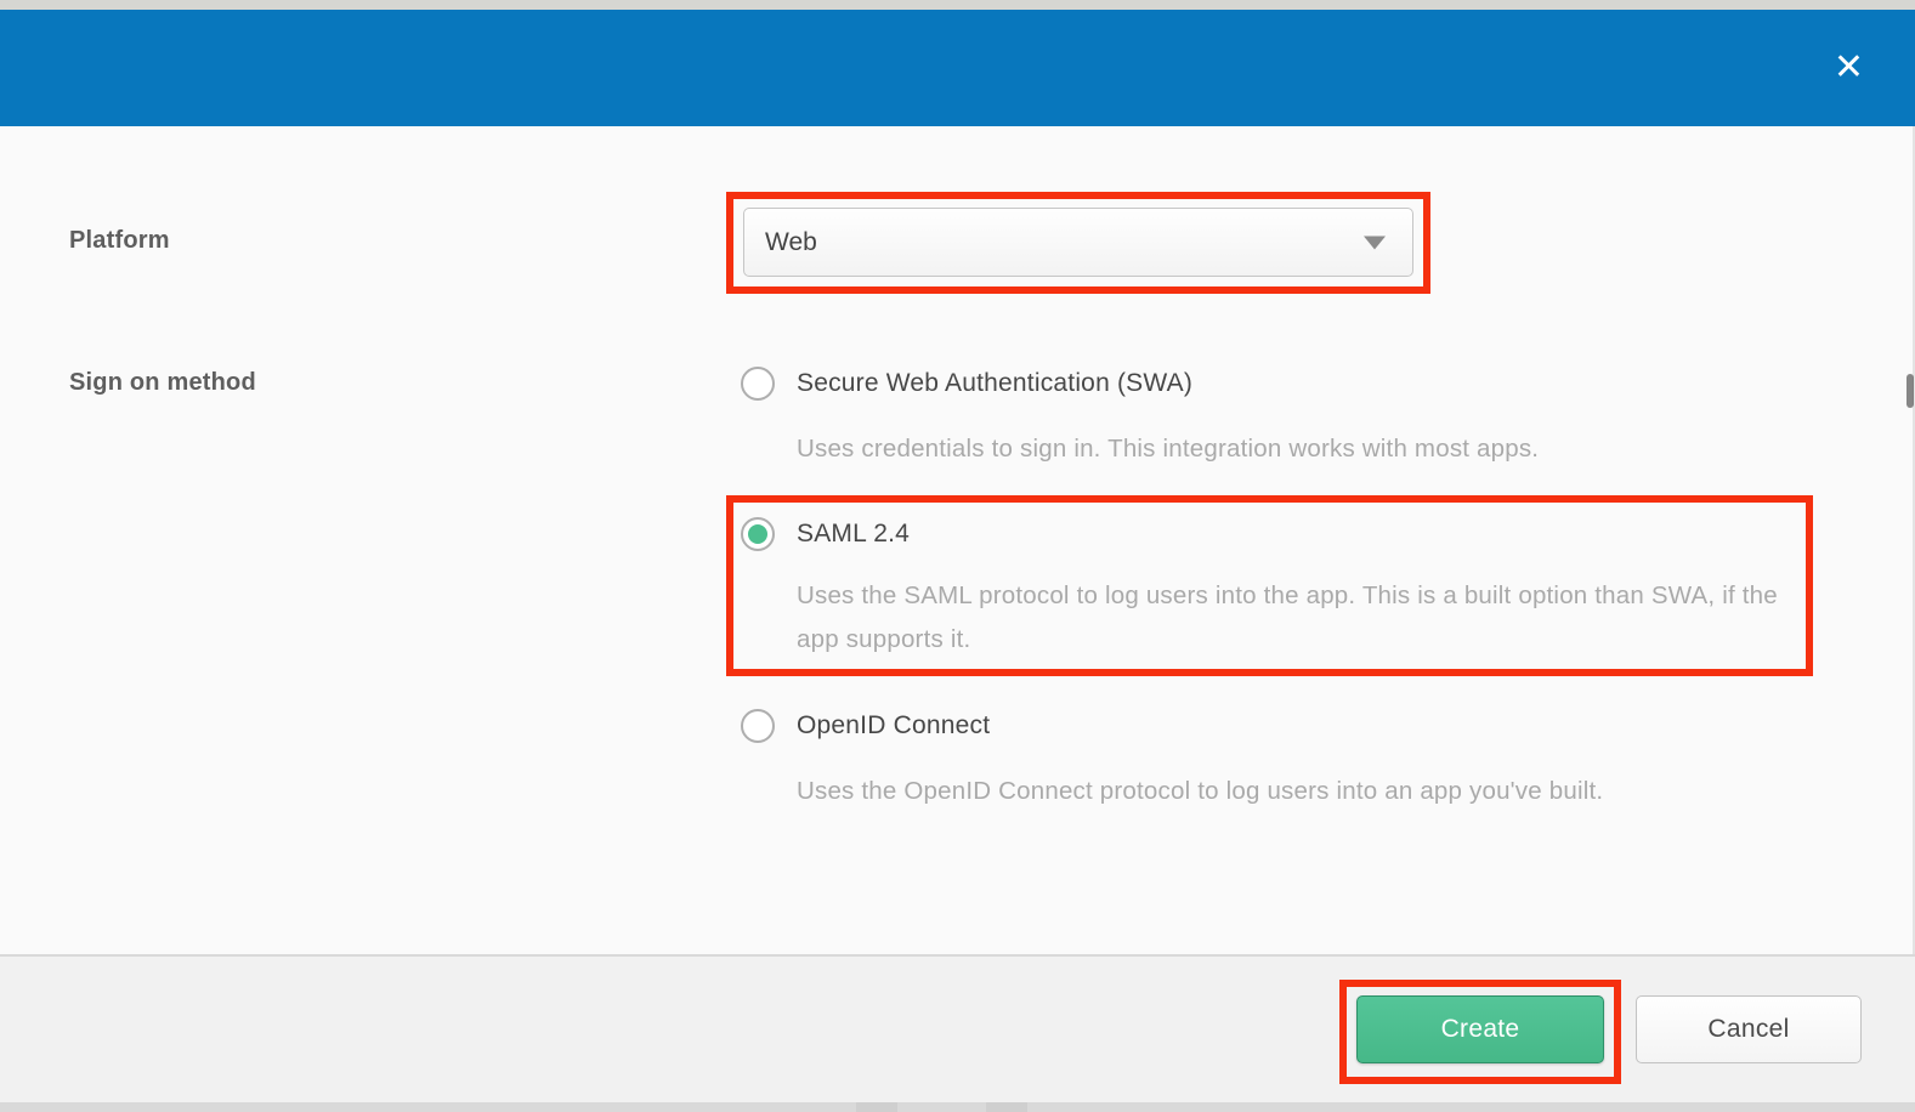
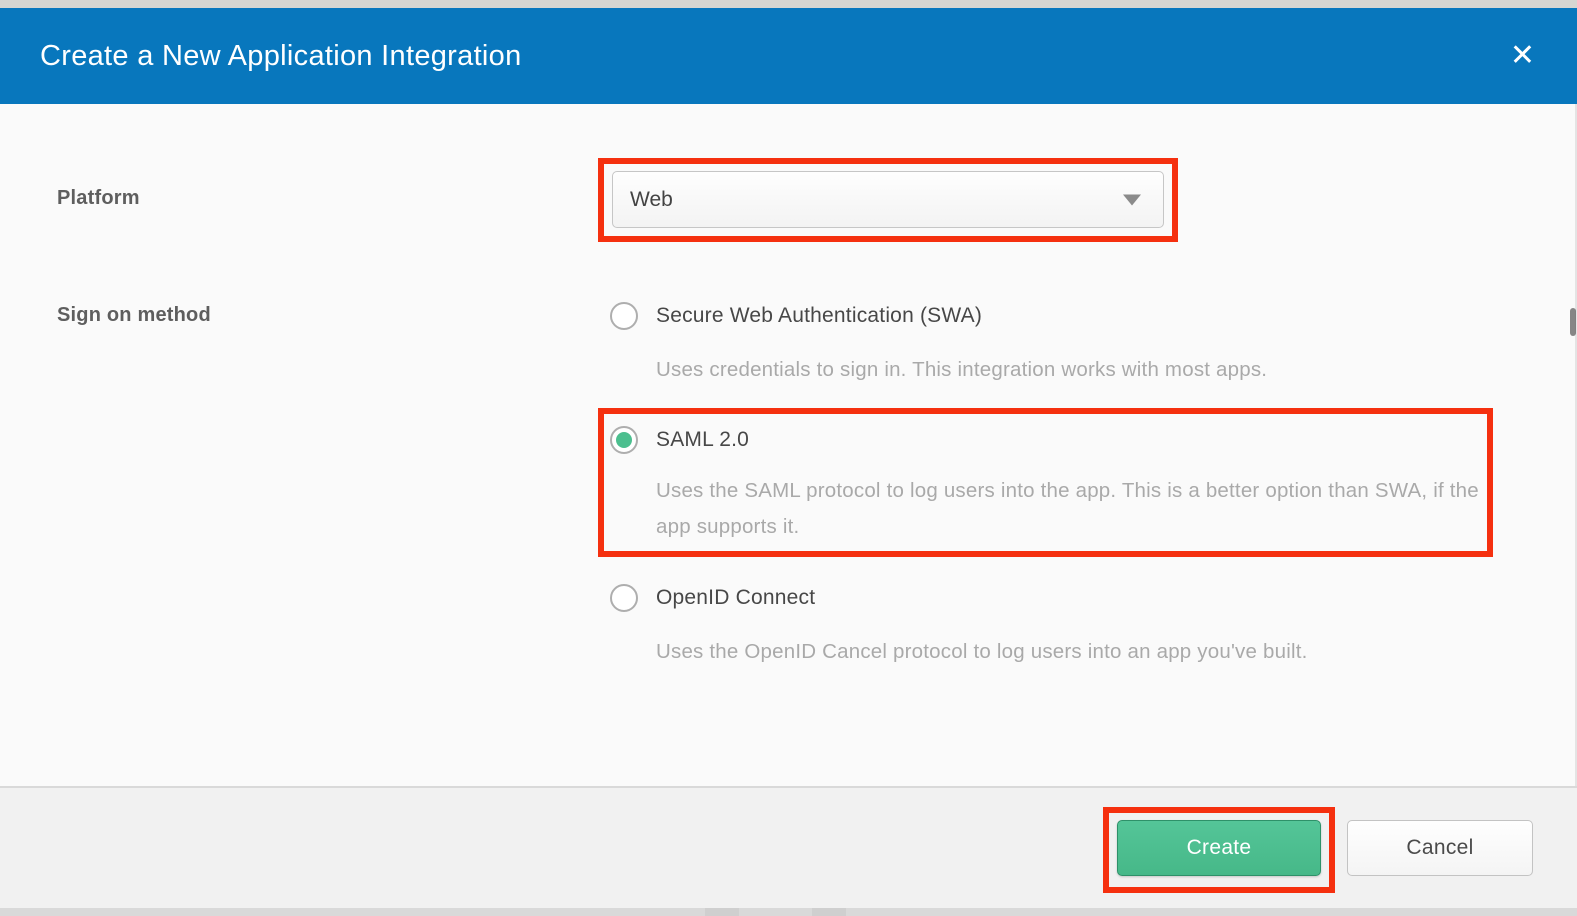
+ Create a New Application Integration
  ✕
  Platform
  Web
  Sign on method
  Secure Web Authentication (SWA)
  Uses credentials to sign in. This integration works with most apps.
- SAML 2.4
+ SAML 2.0
- Uses the SAML protocol to log users into the app. This is a built option than SWA, if the app supports it.
+ Uses the SAML protocol to log users into the app. This is a better option than SWA, if the app supports it.
  OpenID Connect
- Uses the OpenID Connect protocol to log users into an app you've built.
+ Uses the OpenID Cancel protocol to log users into an app you've built.
  Create
  Cancel
